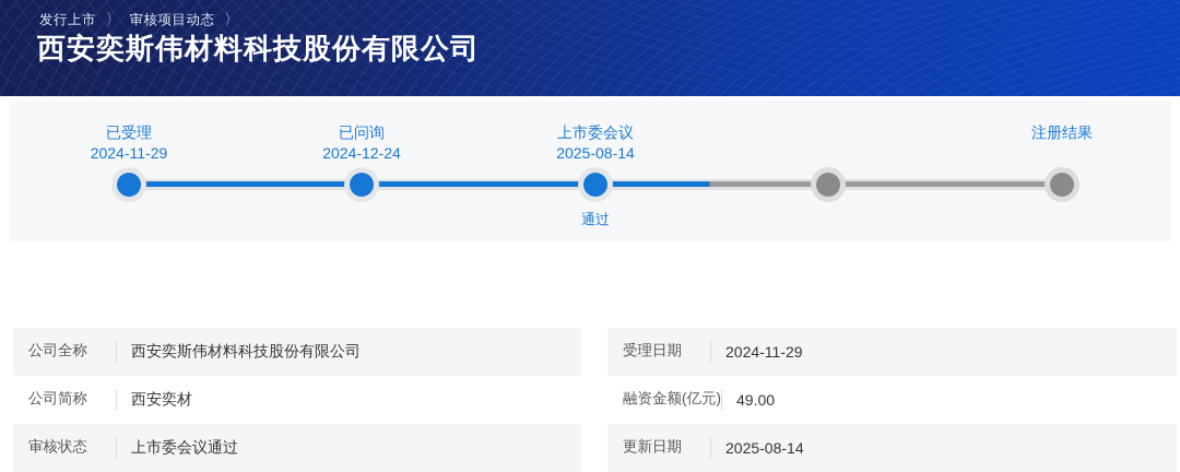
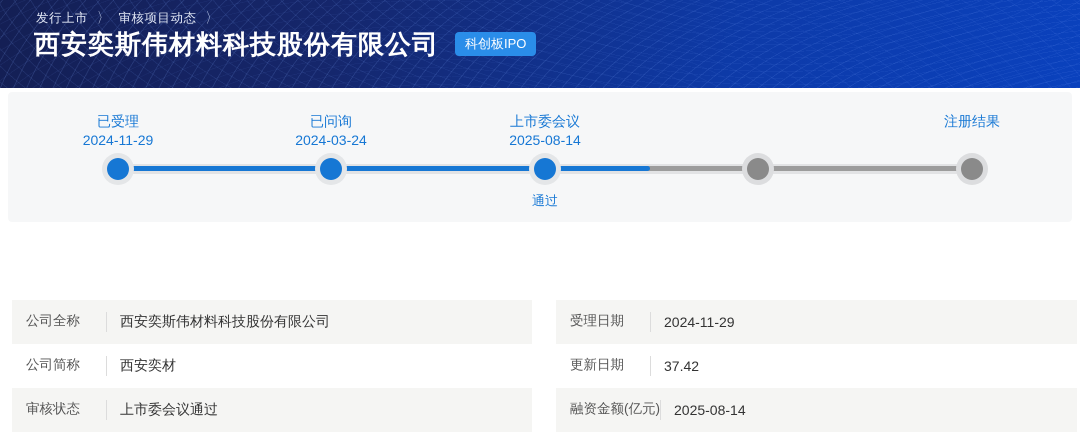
  发行上市
  〉
  审核项目动态
  〉
  西安奕斯伟材料科技股份有限公司
+ 科创板IPO
  已受理
  2024-11-29
  已问询
- 2024-12-24
+ 2024-03-24
  上市委会议
  2025-08-14
  注册结果
  通过
  公司全称
  西安奕斯伟材料科技股份有限公司
  公司简称
  西安奕材
  审核状态
  上市委会议通过
  受理日期
  2024-11-29
- 融资金额(亿元)
+ 更新日期
- 49.00
+ 37.42
- 更新日期
+ 融资金额(亿元)
  2025-08-14
